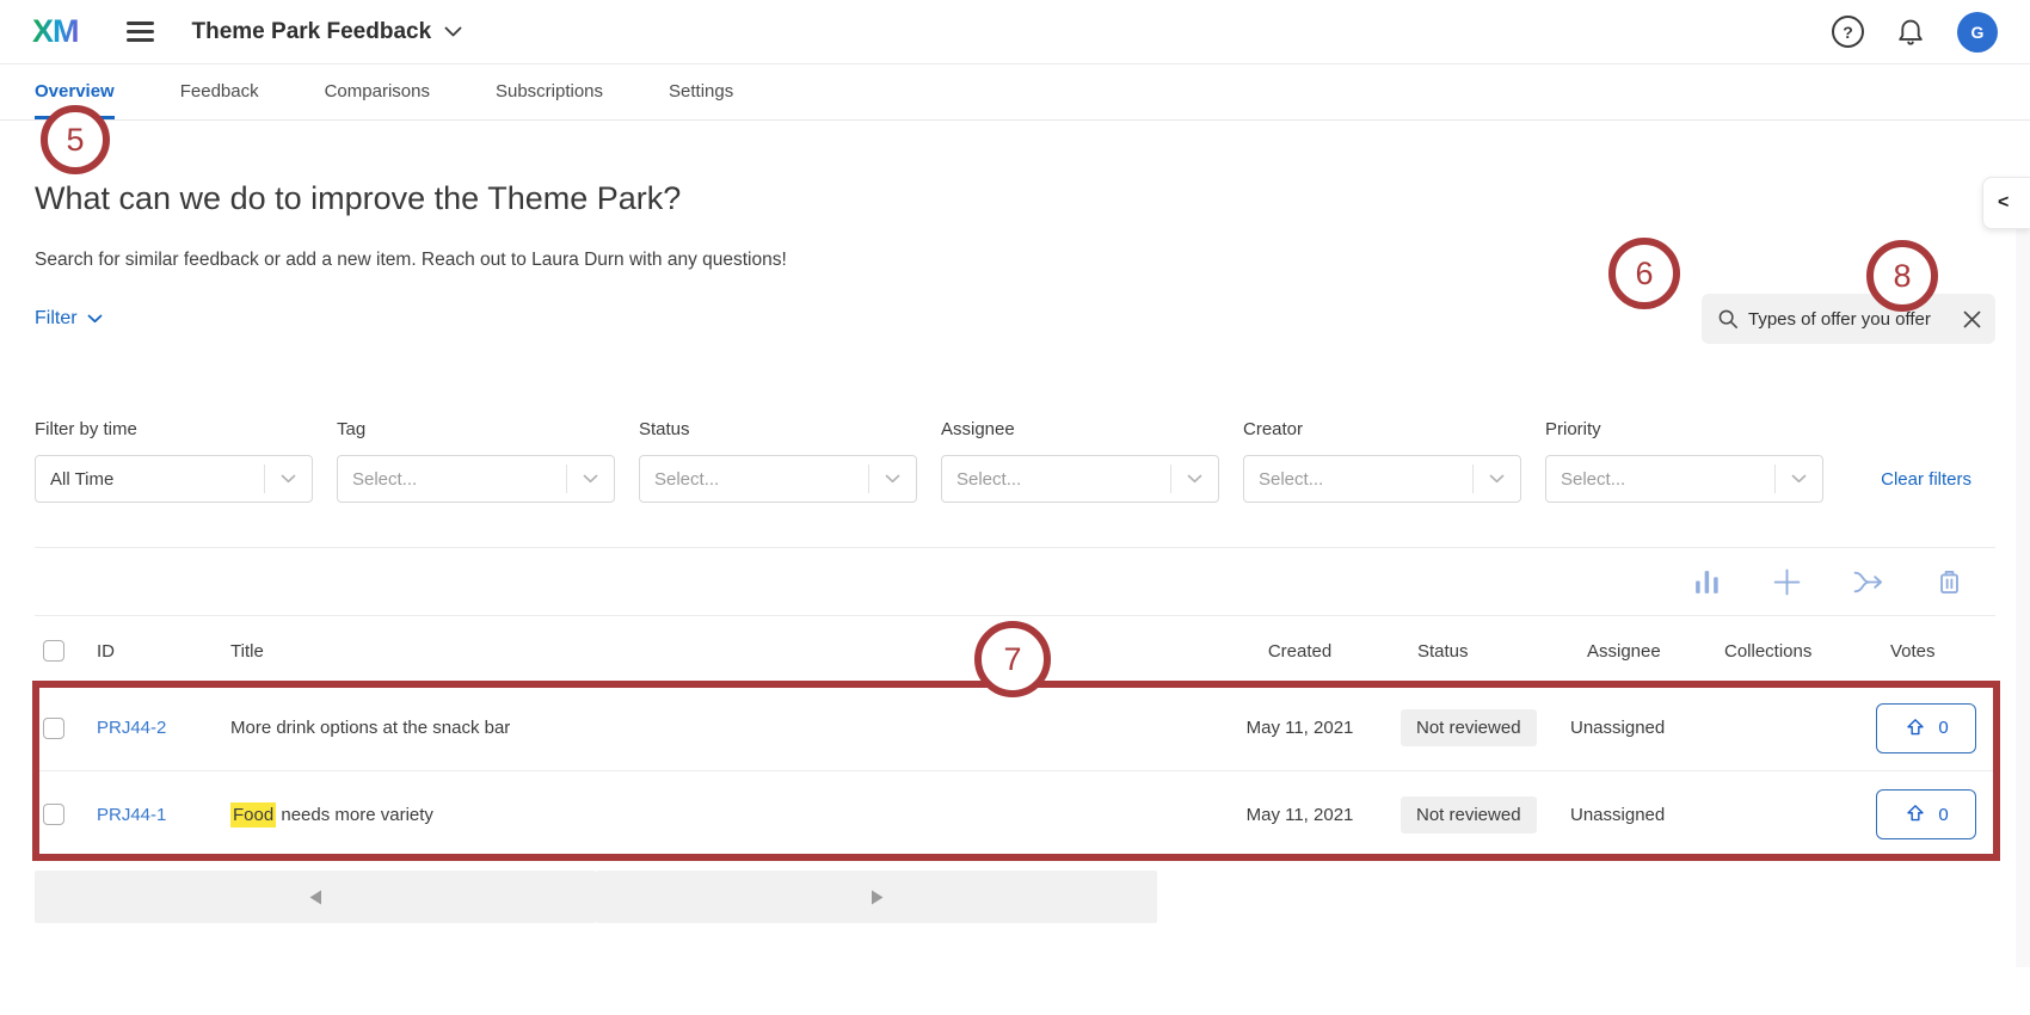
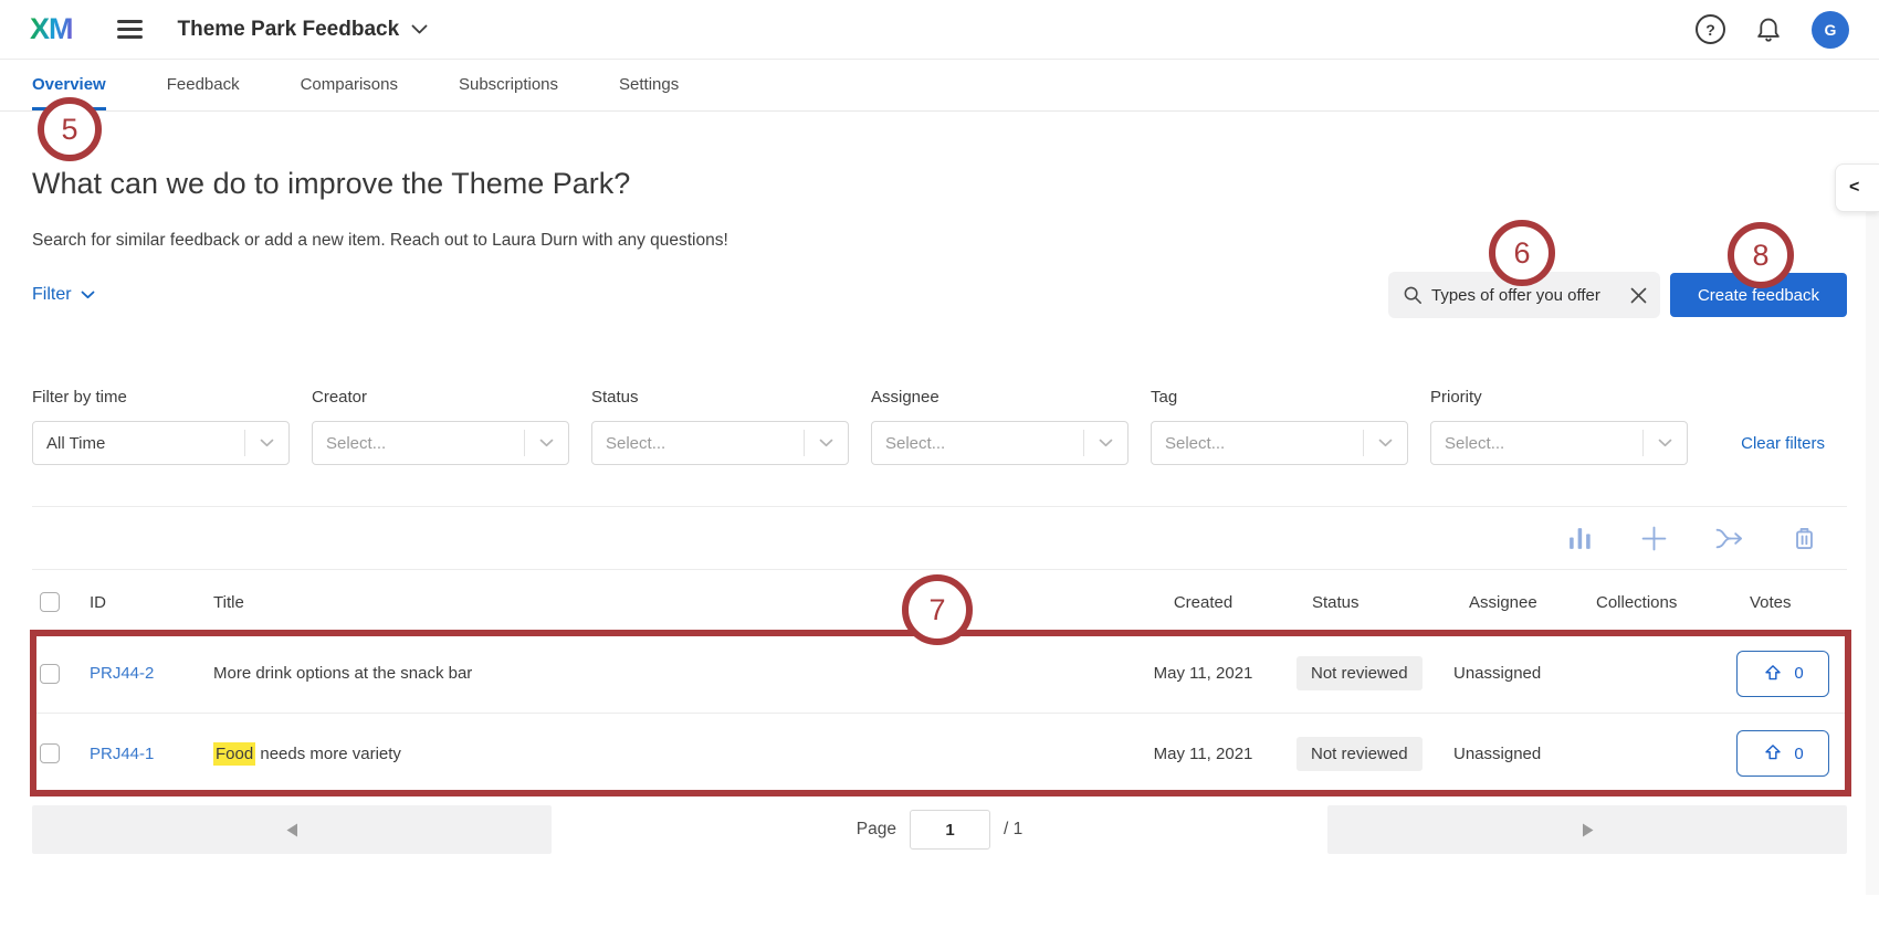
  XM
  Theme Park Feedback
  ?
  G
  Overview
  Feedback
  Comparisons
  Subscriptions
  Settings
  What can we do to improve the Theme Park?
  Search for similar feedback or add a new item. Reach out to Laura Durn with any questions!
  Filter
  Types of offer you offer
+ Create feedback
  Filter by time
  All Time
- Tag
+ Creator
  Select...
  Status
  Select...
  Assignee
  Select...
- Creator
+ Tag
  Select...
  Priority
  Select...
  Clear filters
  ID
  Title
  Created
  Status
  Assignee
  Collections
  Votes
  PRJ44-2
  More drink options at the snack bar
  May 11, 2021
  Not reviewed
  Unassigned
  0
  PRJ44-1
  Food needs more variety
  May 11, 2021
  Not reviewed
  Unassigned
  0
+ Page
+ 1
+ / 1
  <
  5
  6
  7
  8
